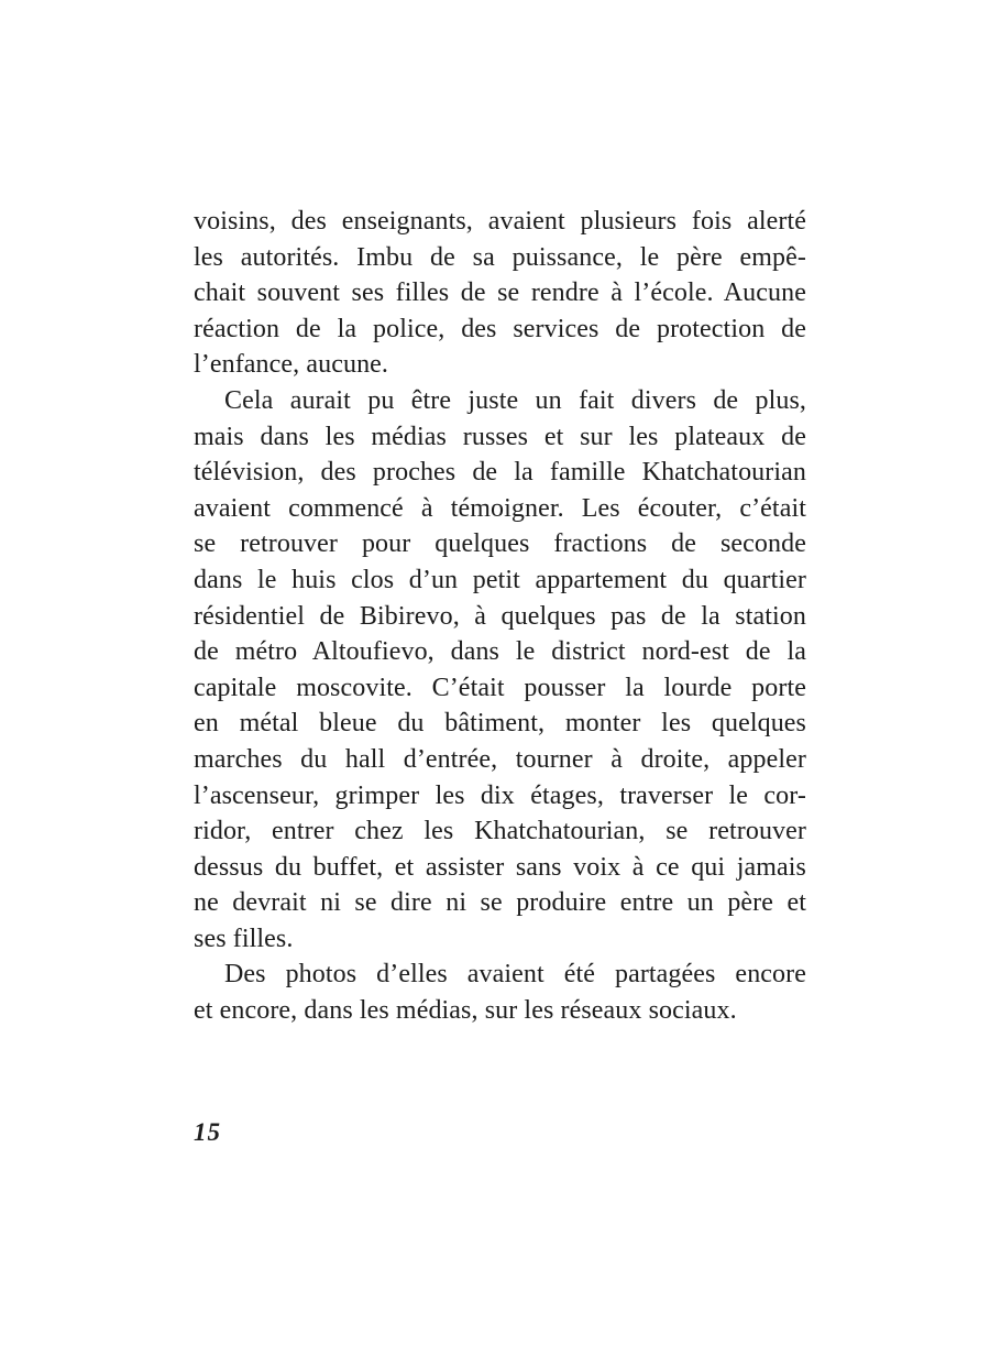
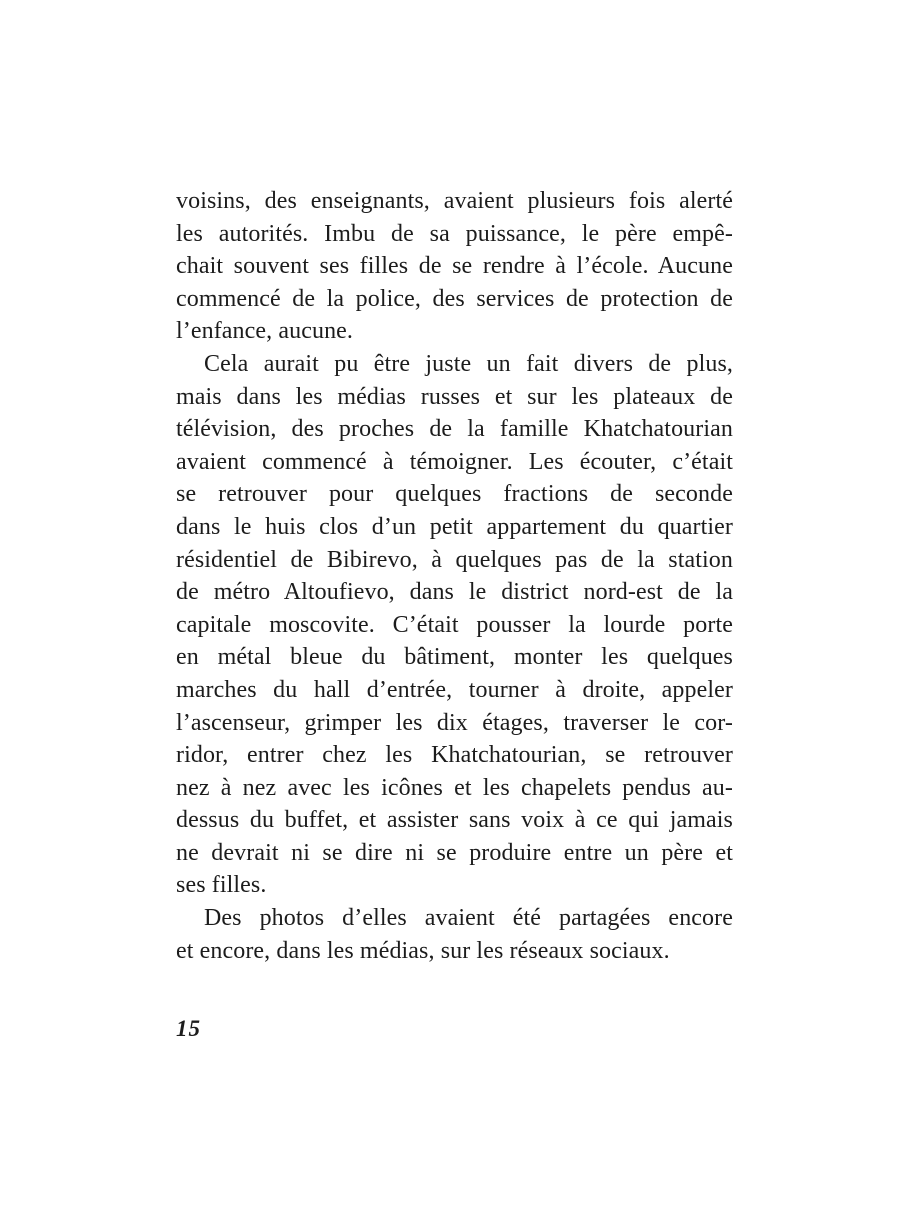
  voisins, des enseignants, avaient plusieurs fois alerté
  les autorités. Imbu de sa puissance, le père empê-
  chait souvent ses filles de se rendre à l’école. Aucune
- réaction de la police, des services de protection de
+ commencé de la police, des services de protection de
  l’enfance, aucune.
  Cela aurait pu être juste un fait divers de plus,
  mais dans les médias russes et sur les plateaux de
  télévision, des proches de la famille Khatchatourian
  avaient commencé à témoigner. Les écouter, c’était
  se retrouver pour quelques fractions de seconde
  dans le huis clos d’un petit appartement du quartier
  résidentiel de Bibirevo, à quelques pas de la station
  de métro Altoufievo, dans le district nord-est de la
  capitale moscovite. C’était pousser la lourde porte
  en métal bleue du bâtiment, monter les quelques
  marches du hall d’entrée, tourner à droite, appeler
  l’ascenseur, grimper les dix étages, traverser le cor-
  ridor, entrer chez les Khatchatourian, se retrouver
+ nez à nez avec les icônes et les chapelets pendus au-
  dessus du buffet, et assister sans voix à ce qui jamais
  ne devrait ni se dire ni se produire entre un père et
  ses filles.
  Des photos d’elles avaient été partagées encore
  et encore, dans les médias, sur les réseaux sociaux.
  15
